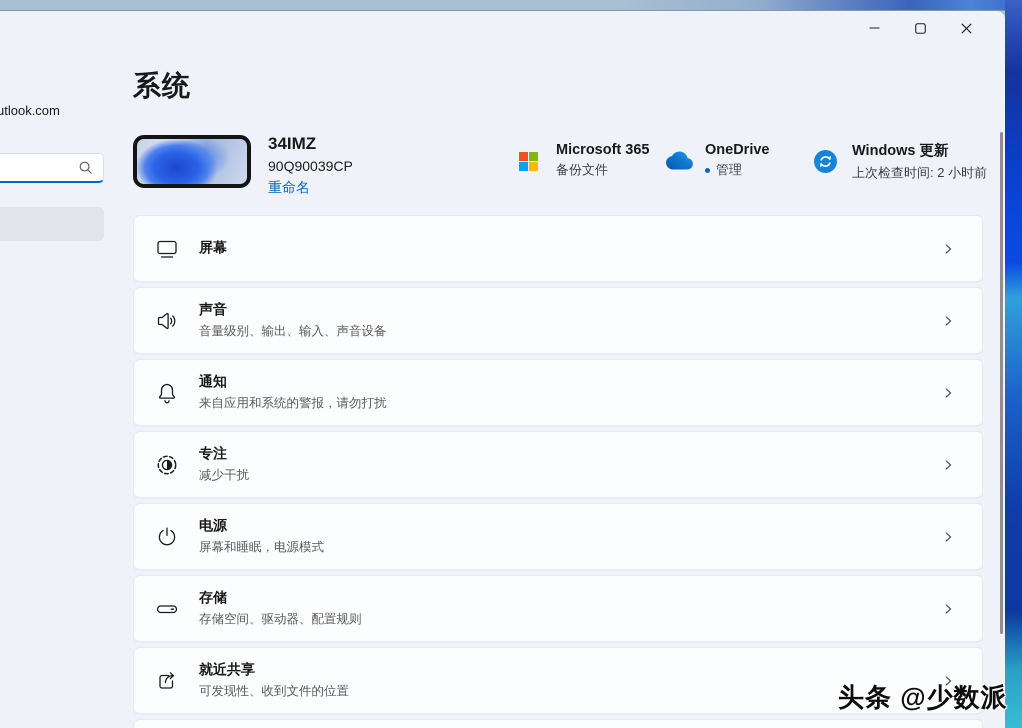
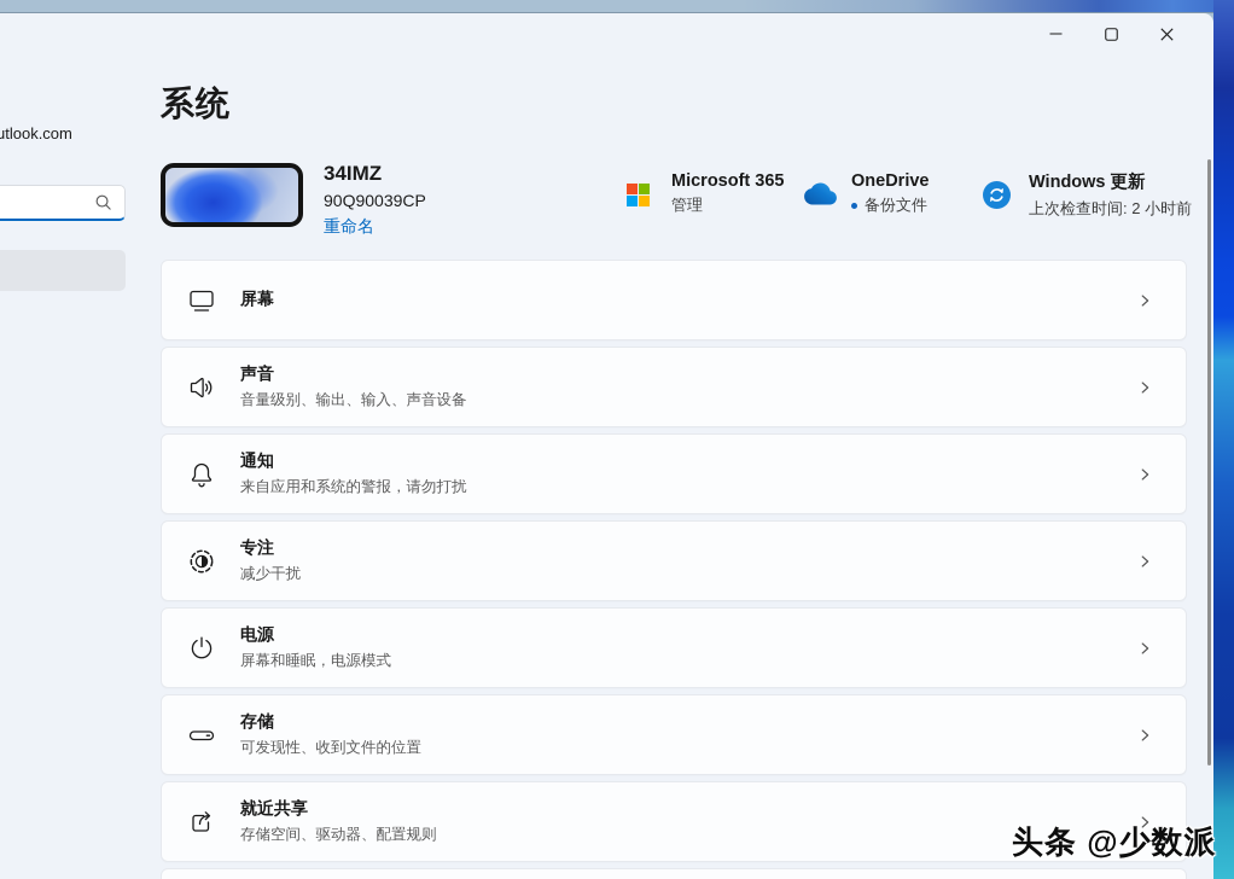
  utlook.com
  系统
  34IMZ
  90Q90039CP
  重命名
  Microsoft 365
- 备份文件
+ 管理
  OneDrive
- 管理
+ 备份文件
  Windows 更新
  上次检查时间: 2 小时前
  屏幕
  声音
  音量级别、输出、输入、声音设备
  通知
  来自应用和系统的警报，请勿打扰
  专注
  减少干扰
  电源
  屏幕和睡眠，电源模式
  存储
- 存储空间、驱动器、配置规则
+ 可发现性、收到文件的位置
  就近共享
- 可发现性、收到文件的位置
+ 存储空间、驱动器、配置规则
  头条 @少数派
